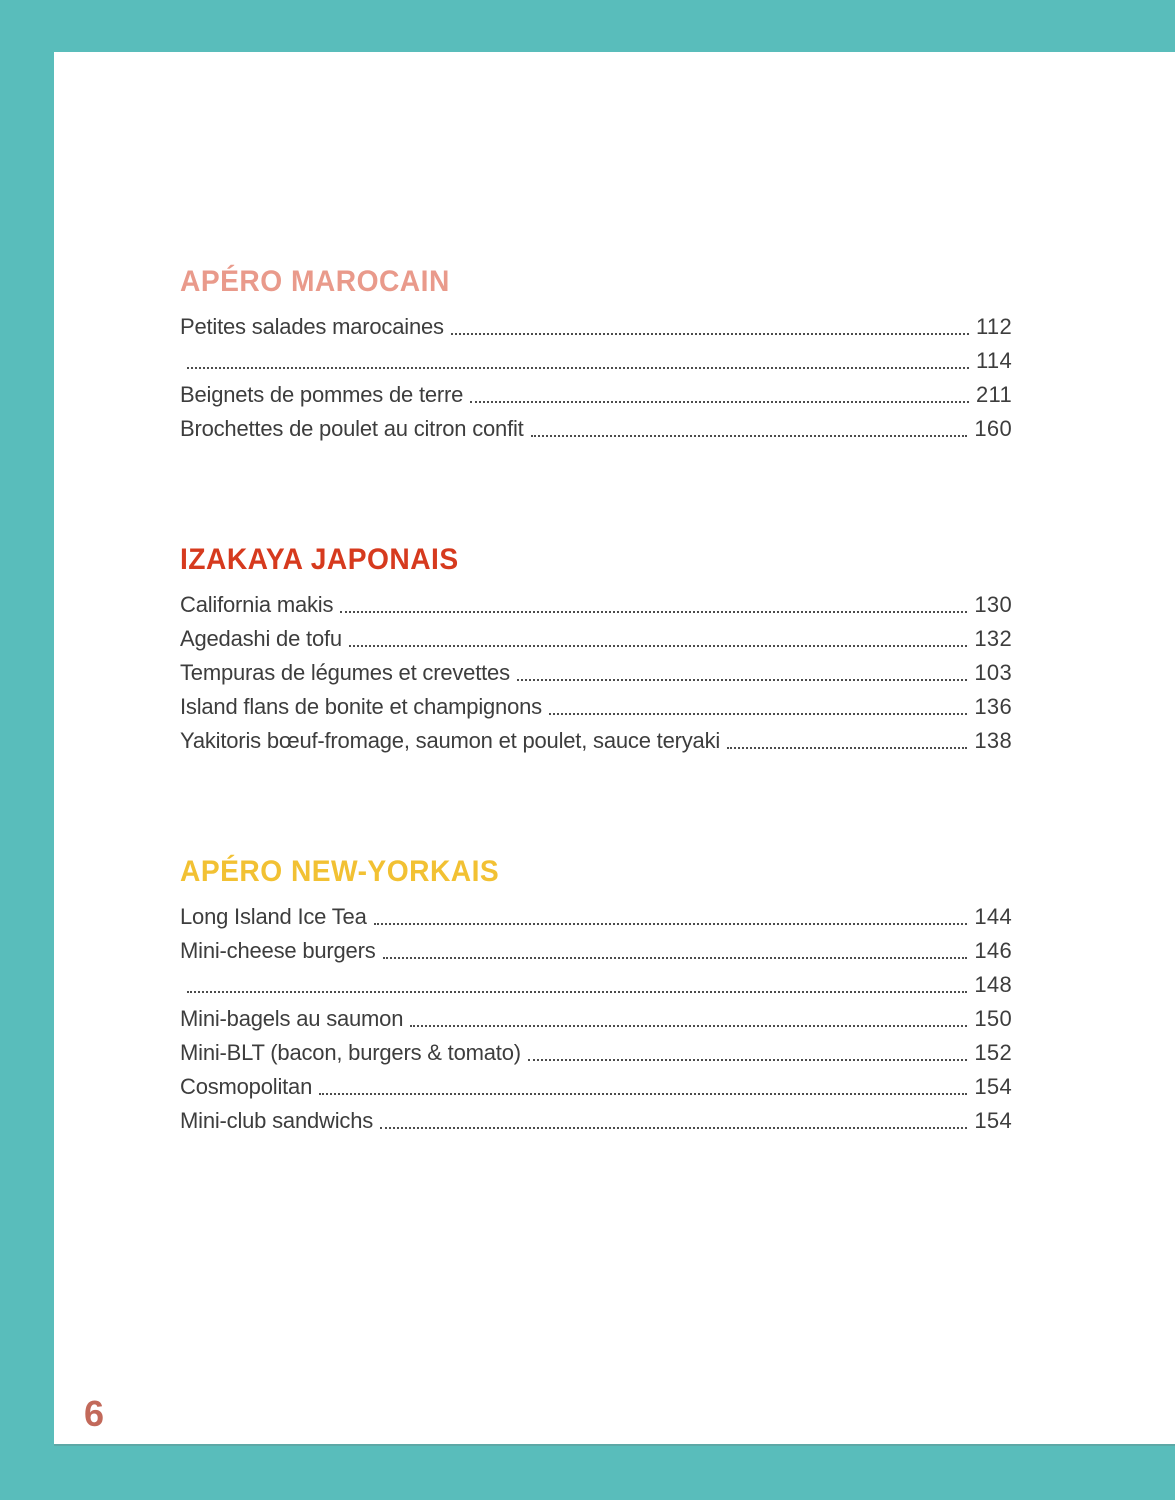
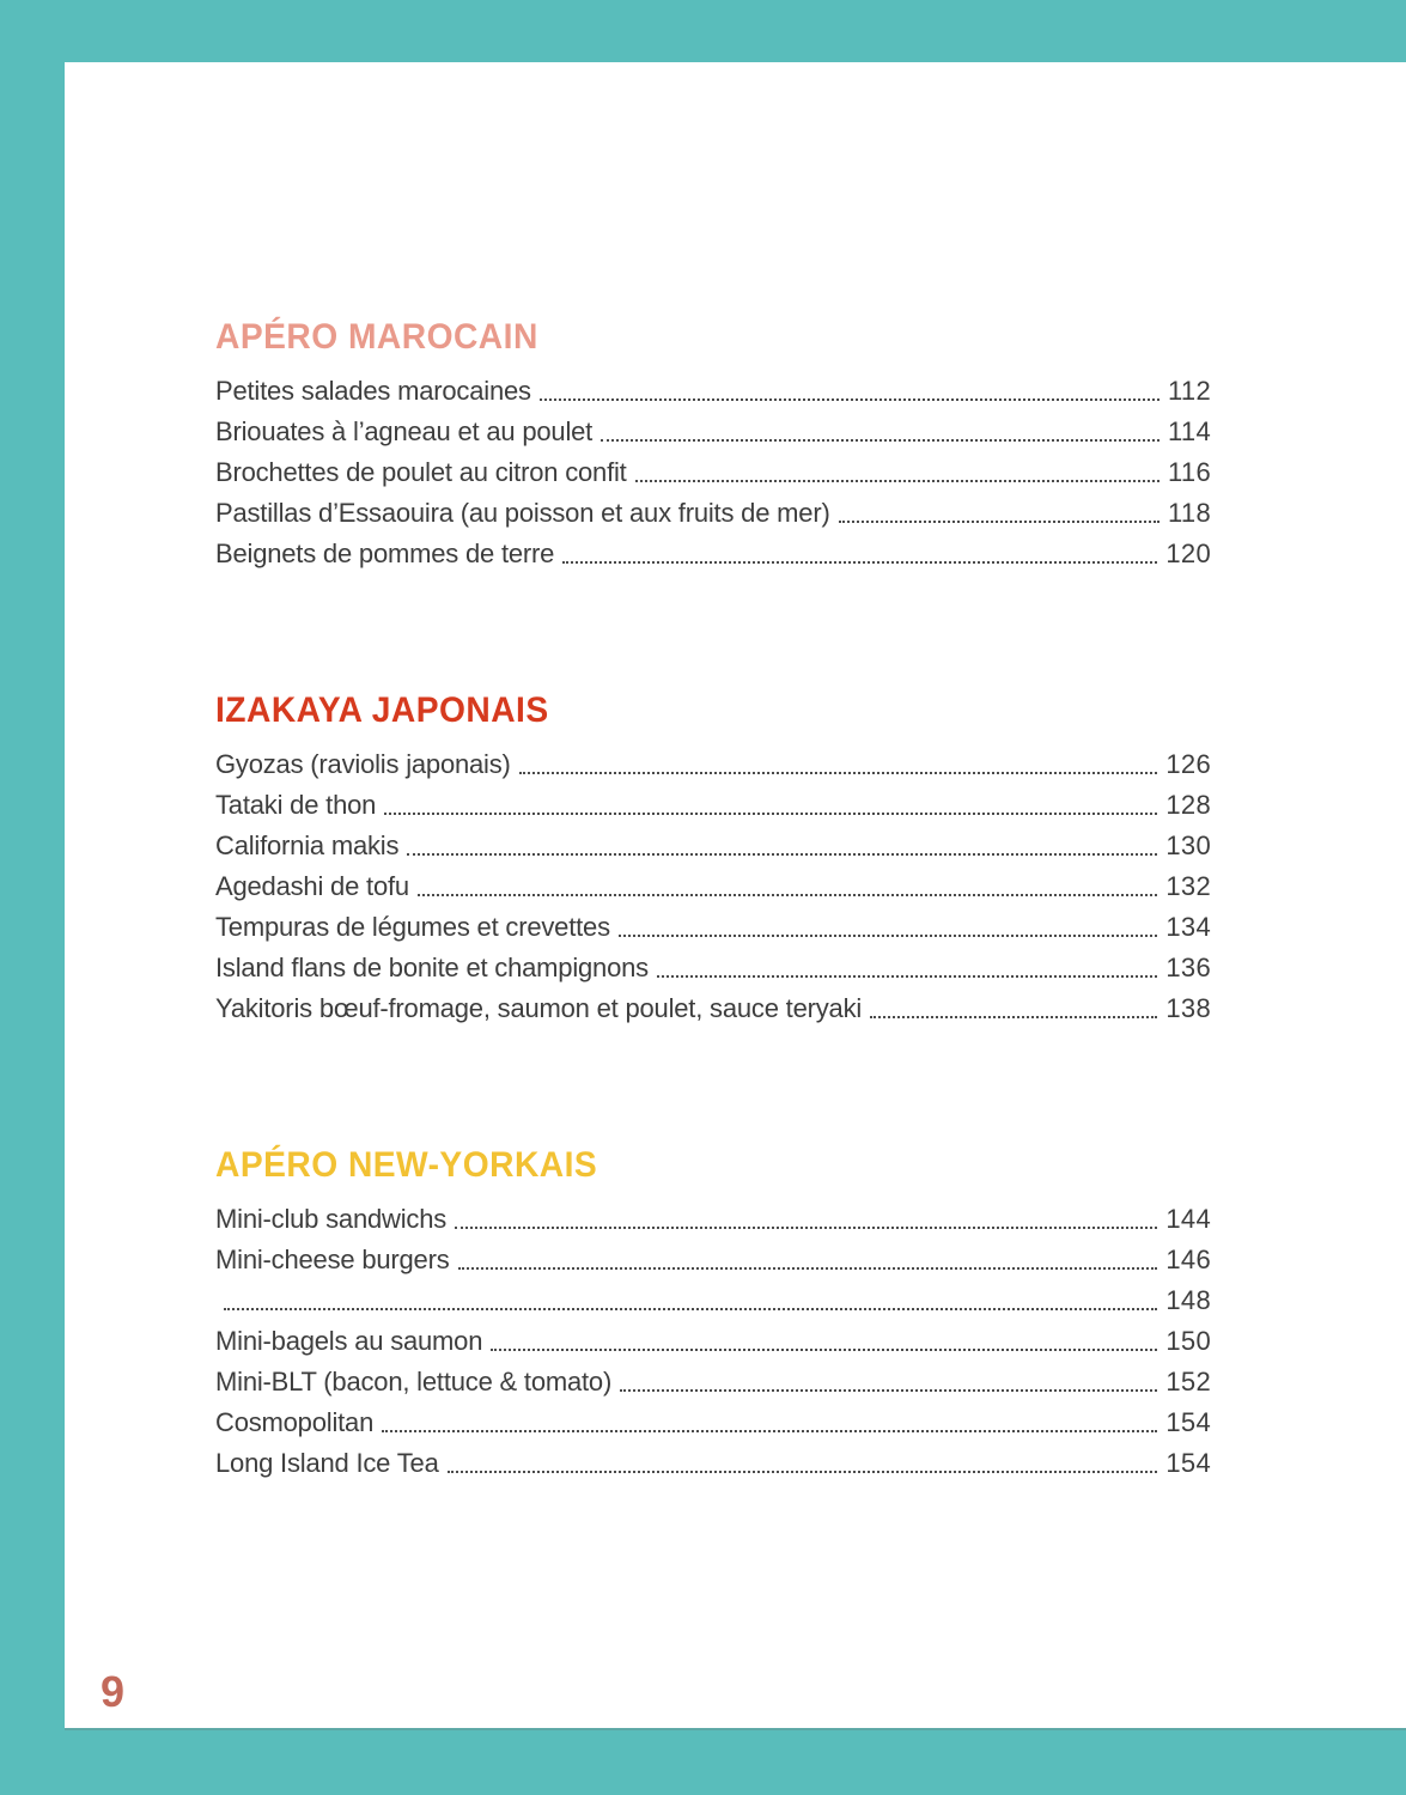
  APÉRO MAROCAIN
  Petites salades marocaines
  112
+ Briouates à l’agneau et au poulet
  114
- Beignets de pommes de terre
+ Brochettes de poulet au citron confit
- 211
+ 116
+ Pastillas d’Essaouira (au poisson et aux fruits de mer)
+ 118
- Brochettes de poulet au citron confit
+ Beignets de pommes de terre
- 160
+ 120
  IZAKAYA JAPONAIS
+ Gyozas (raviolis japonais)
+ 126
+ Tataki de thon
+ 128
  California makis
  130
  Agedashi de tofu
  132
  Tempuras de légumes et crevettes
- 103
+ 134
  Island flans de bonite et champignons
  136
  Yakitoris bœuf-fromage, saumon et poulet, sauce teryaki
  138
  APÉRO NEW-YORKAIS
- Long Island Ice Tea
+ Mini-club sandwichs
  144
  Mini-cheese burgers
  146
  148
  Mini-bagels au saumon
  150
- Mini-BLT (bacon, burgers & tomato)
+ Mini-BLT (bacon, lettuce & tomato)
  152
  Cosmopolitan
  154
- Mini-club sandwichs
+ Long Island Ice Tea
  154
- 6
+ 9
